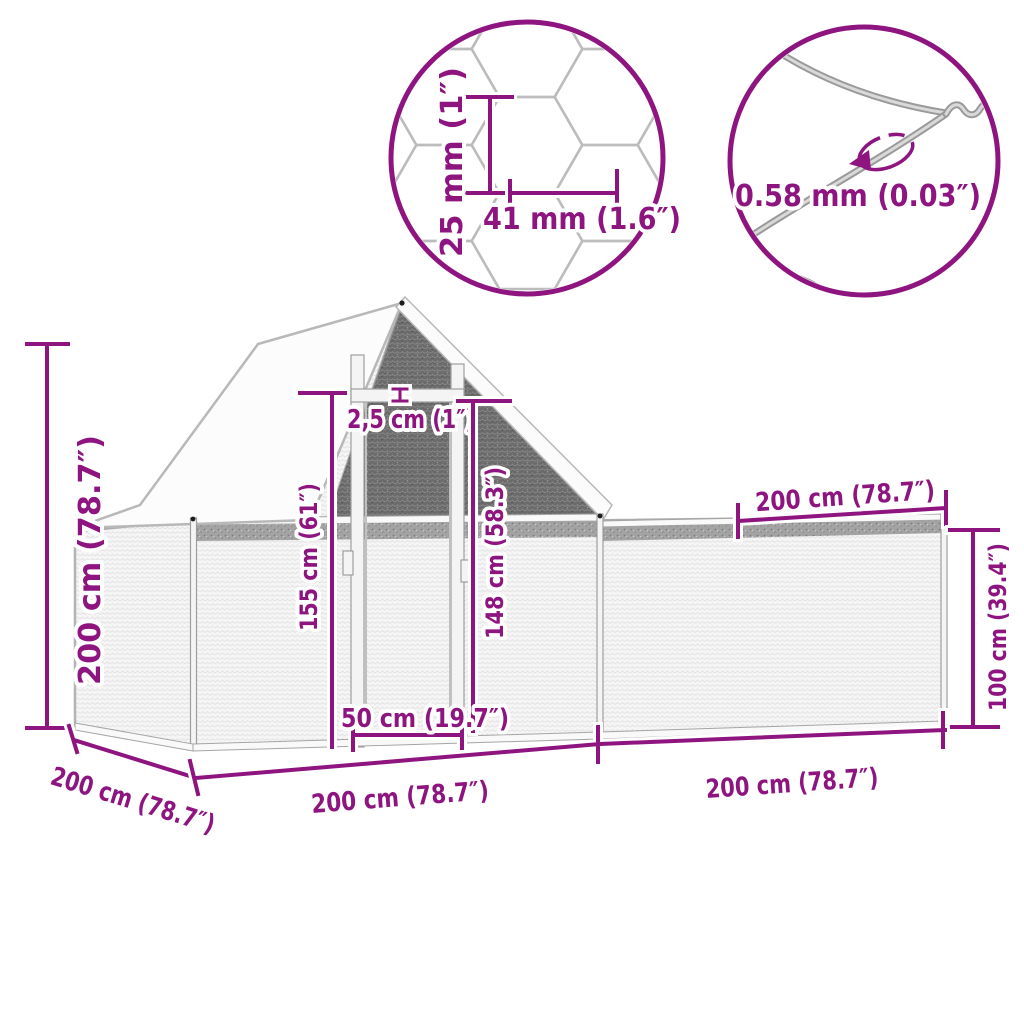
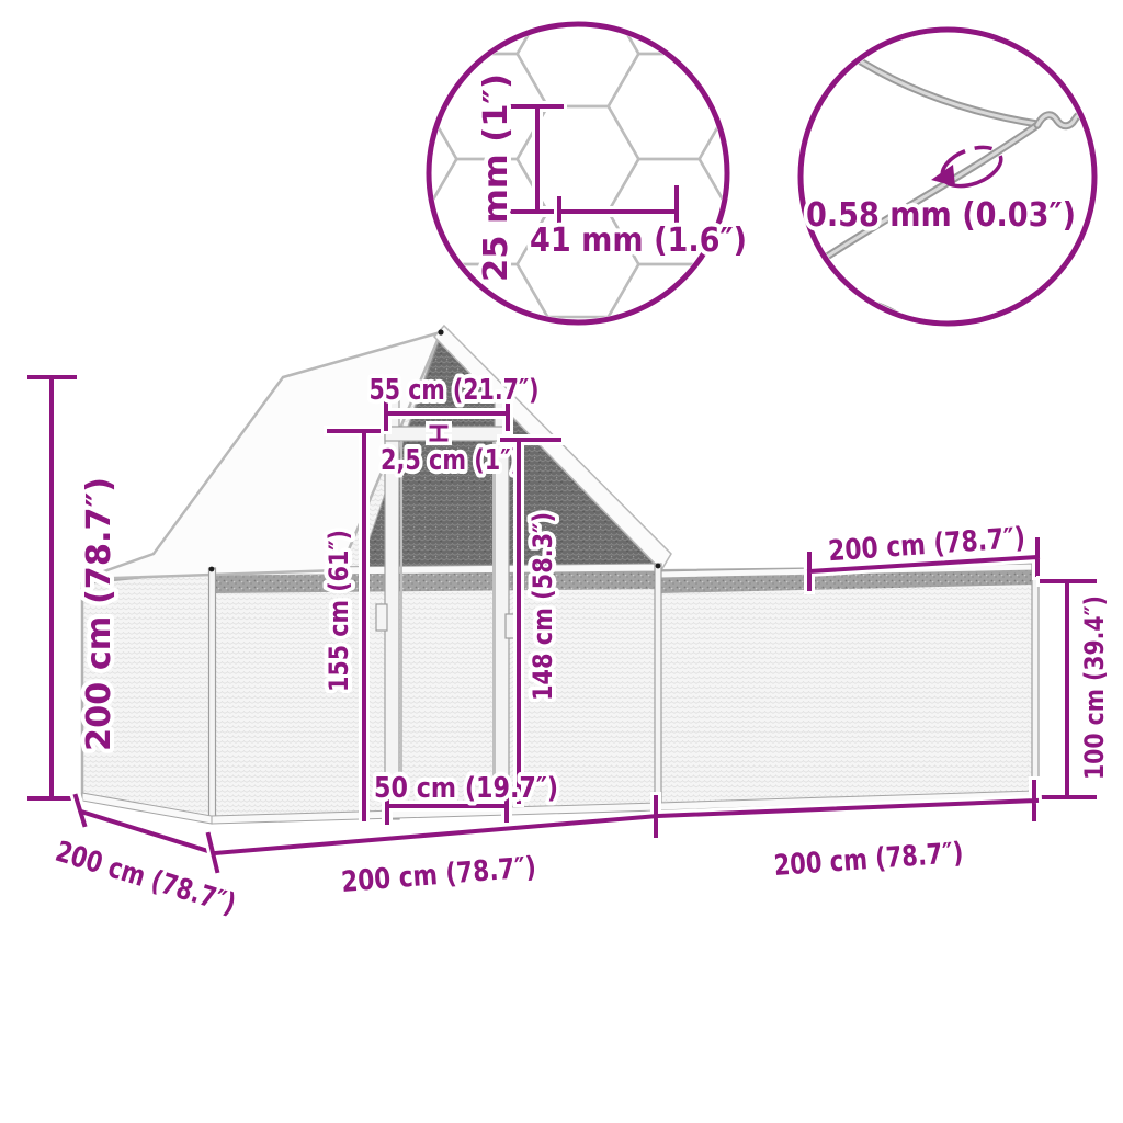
+ 55 cm (21.7″)
  2,5 cm (1″
  50 cm (19.7″)
  41 mm (1.6″)
  0.58 mm (0.03″)
